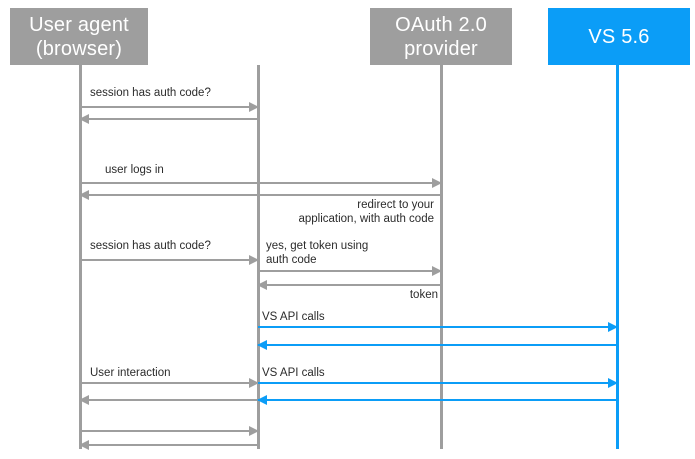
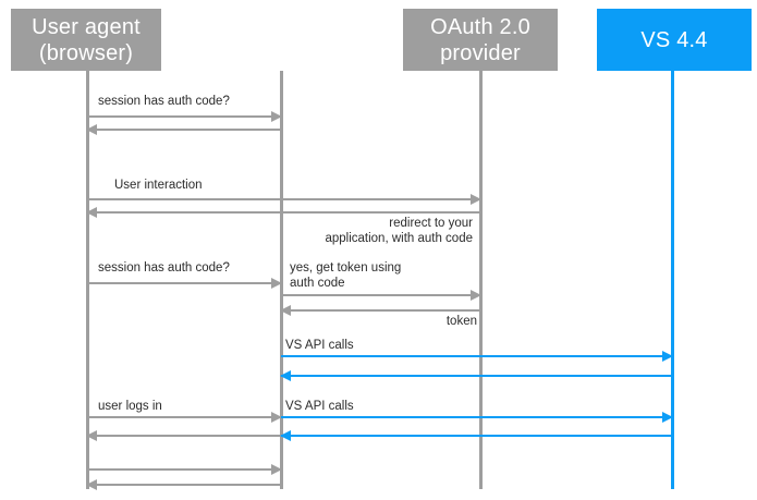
  User agent
  (browser)
  OAuth 2.0
  provider
- VS 5.6
+ VS 4.4
  session has auth code?
- user logs in
+ User interaction
  redirect to your
  application, with auth code
  session has auth code?
  yes, get token using
  auth code
  token
  VS API calls
- User interaction
+ user logs in
  VS API calls
